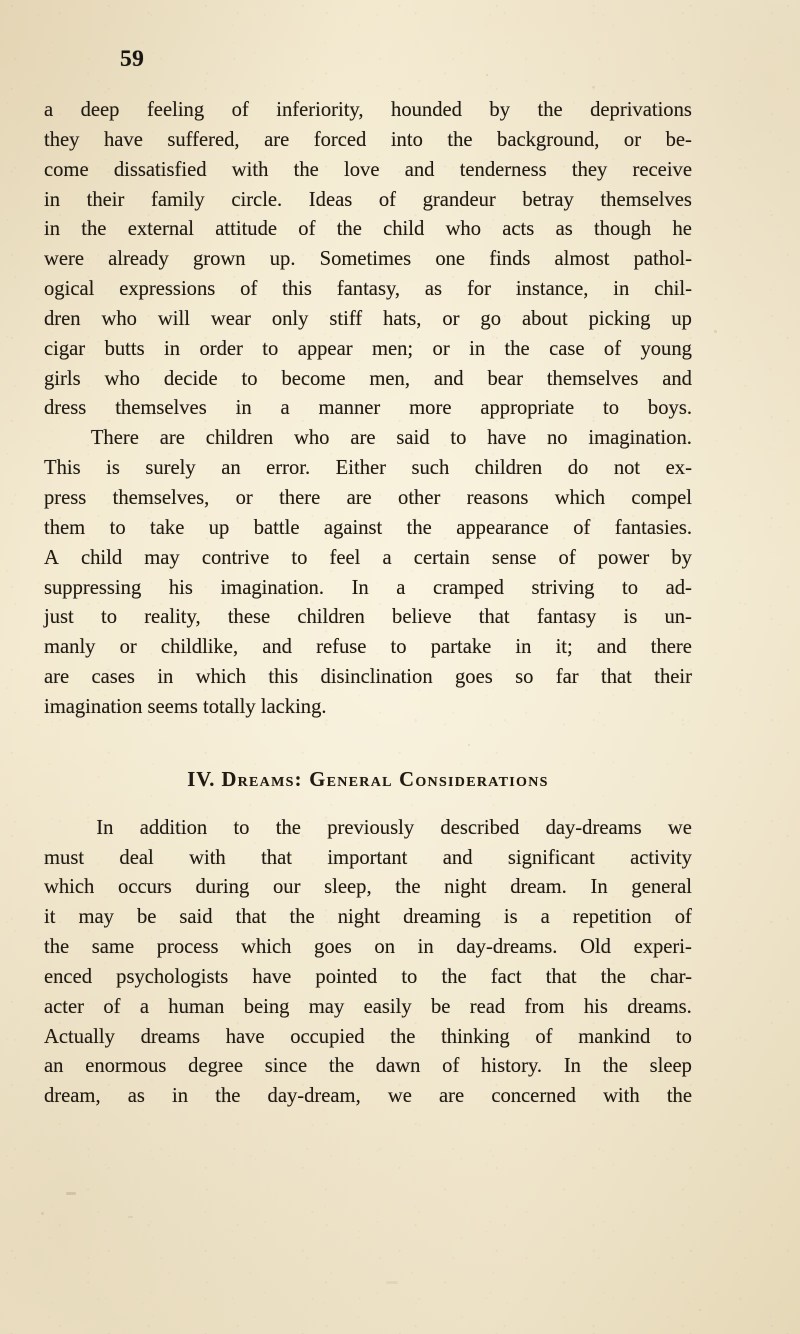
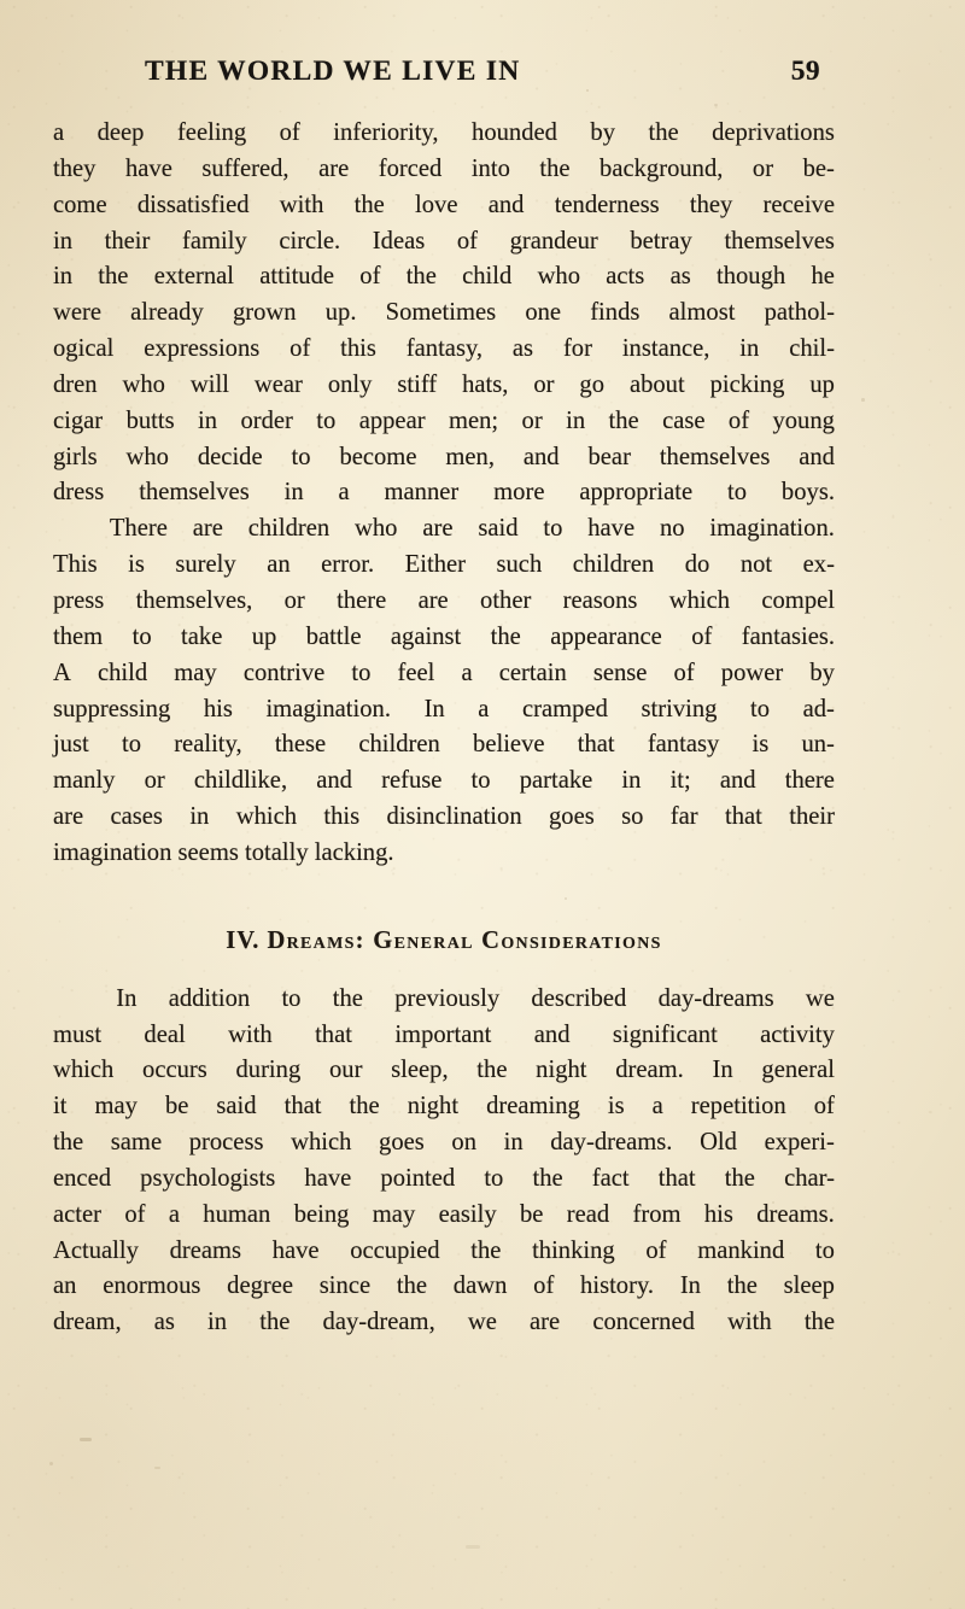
+ THE WORLD WE LIVE IN
  59
  a
  deep
  feeling
  of
  inferiority,
  hounded
  by
  the
  deprivations
  they
  have
  suffered,
  are
  forced
  into
  the
  background,
  or
  be-
  come
  dissatisfied
  with
  the
  love
  and
  tenderness
  they
  receive
  in
  their
  family
  circle.
  Ideas
  of
  grandeur
  betray
  themselves
  in
  the
  external
  attitude
  of
  the
  child
  who
  acts
  as
  though
  he
  were
  already
  grown
  up.
  Sometimes
  one
  finds
  almost
  pathol-
  ogical
  expressions
  of
  this
  fantasy,
  as
  for
  instance,
  in
  chil-
  dren
  who
  will
  wear
  only
  stiff
  hats,
  or
  go
  about
  picking
  up
  cigar
  butts
  in
  order
  to
  appear
  men;
  or
  in
  the
  case
  of
  young
  girls
  who
  decide
  to
  become
  men,
  and
  bear
  themselves
  and
  dress
  themselves
  in
  a
  manner
  more
  appropriate
  to
  boys.
  There
  are
  children
  who
  are
  said
  to
  have
  no
  imagination.
  This
  is
  surely
  an
  error.
  Either
  such
  children
  do
  not
  ex-
  press
  themselves,
  or
  there
  are
  other
  reasons
  which
  compel
  them
  to
  take
  up
  battle
  against
  the
  appearance
  of
  fantasies.
  A
  child
  may
  contrive
  to
  feel
  a
  certain
  sense
  of
  power
  by
  suppressing
  his
  imagination.
  In
  a
  cramped
  striving
  to
  ad-
  just
  to
  reality,
  these
  children
  believe
  that
  fantasy
  is
  un-
  manly
  or
  childlike,
  and
  refuse
  to
  partake
  in
  it;
  and
  there
  are
  cases
  in
  which
  this
  disinclination
  goes
  so
  far
  that
  their
  imagination seems totally lacking.
  IV. Dreams: General Considerations
  In
  addition
  to
  the
  previously
  described
  day-dreams
  we
  must
  deal
  with
  that
  important
  and
  significant
  activity
  which
  occurs
  during
  our
  sleep,
  the
  night
  dream.
  In
  general
  it
  may
  be
  said
  that
  the
  night
  dreaming
  is
  a
  repetition
  of
  the
  same
  process
  which
  goes
  on
  in
  day-dreams.
  Old
  experi-
  enced
  psychologists
  have
  pointed
  to
  the
  fact
  that
  the
  char-
  acter
  of
  a
  human
  being
  may
  easily
  be
  read
  from
  his
  dreams.
  Actually
  dreams
  have
  occupied
  the
  thinking
  of
  mankind
  to
  an
  enormous
  degree
  since
  the
  dawn
  of
  history.
  In
  the
  sleep
  dream,
  as
  in
  the
  day-dream,
  we
  are
  concerned
  with
  the
